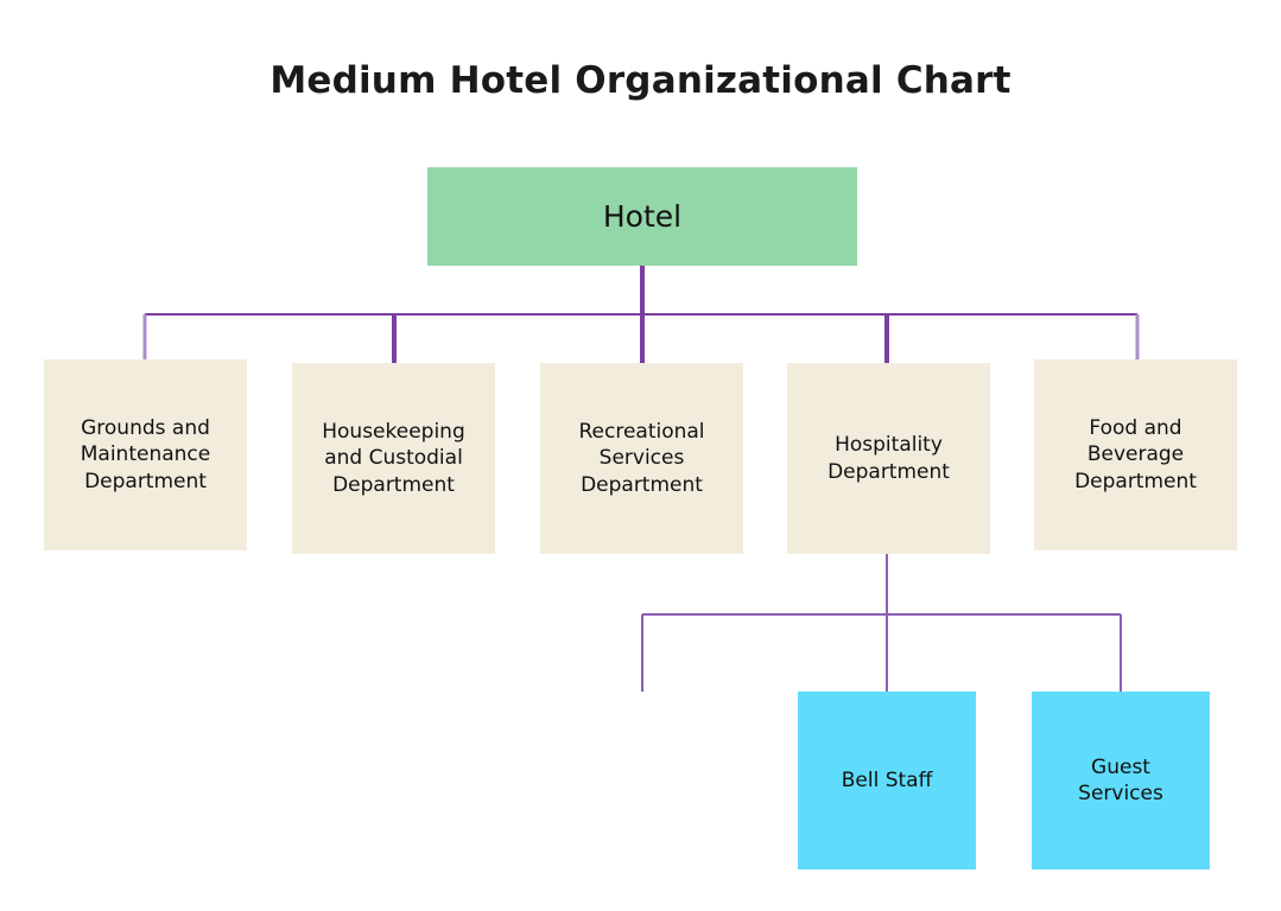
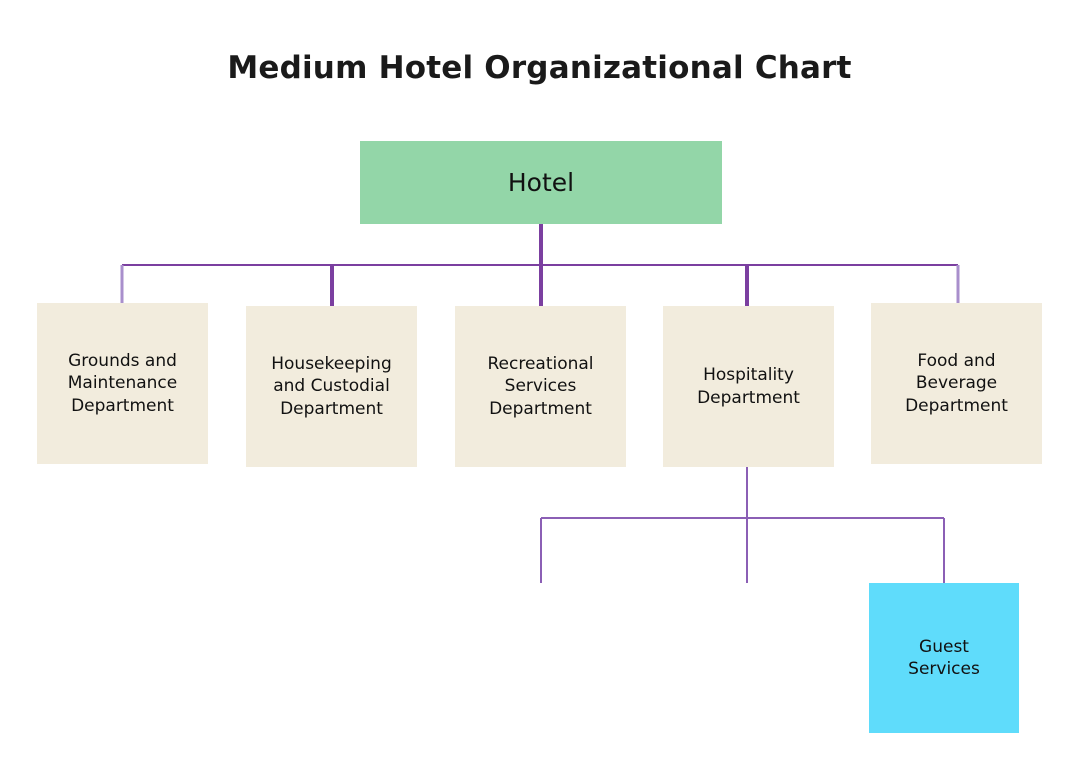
  Medium Hotel Organizational Chart
  Hotel
  Grounds and
  Maintenance
  Department
  Housekeeping
  and Custodial
  Department
  Recreational
  Services
  Department
  Hospitality
  Department
  Food and
  Beverage
  Department
- Bell Staff
  Guest
  Services
